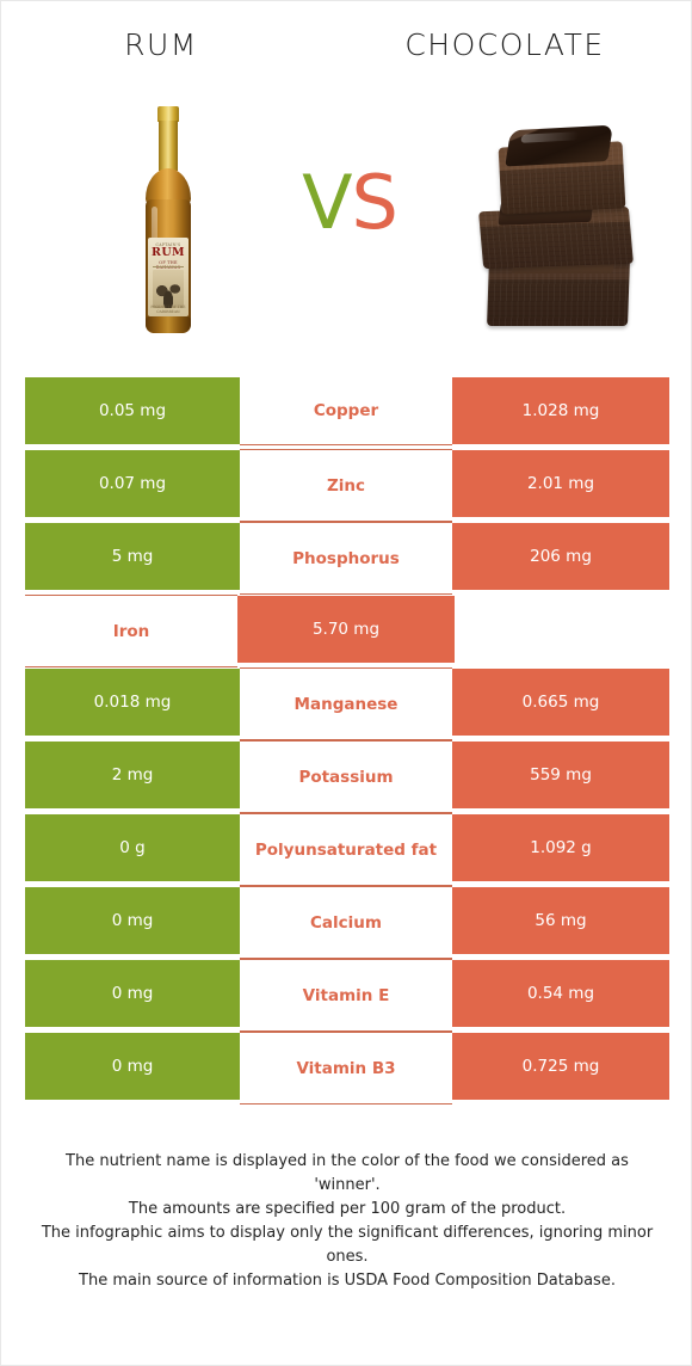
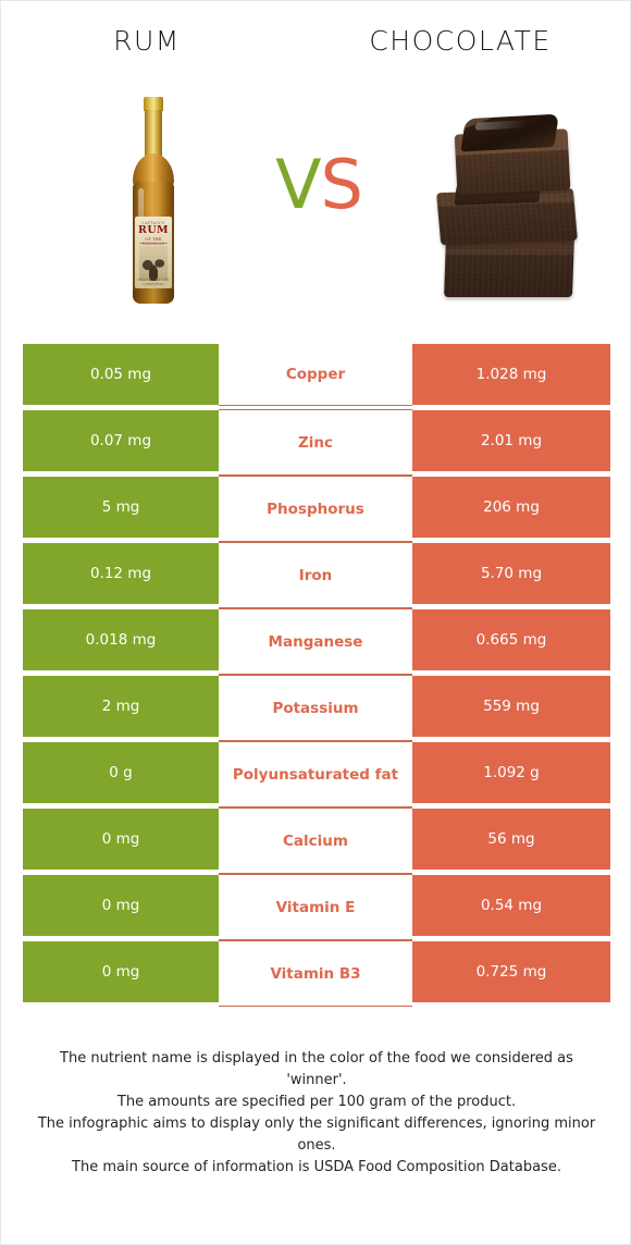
  RUM
  CHOCOLATE
  RUM
  VS
  0.05 mg
  Copper
  1.028 mg
  0.07 mg
  Zinc
  2.01 mg
  5 mg
  Phosphorus
  206 mg
+ 0.12 mg
  Iron
  5.70 mg
  0.018 mg
  Manganese
  0.665 mg
  2 mg
  Potassium
  559 mg
  0 g
  Polyunsaturated fat
  1.092 g
  0 mg
  Calcium
  56 mg
  0 mg
  Vitamin E
  0.54 mg
  0 mg
  Vitamin B3
  0.725 mg
  The nutrient name is displayed in the color of the food we considered as 'winner'.
  The amounts are specified per 100 gram of the product.
  The infographic aims to display only the significant differences, ignoring minor ones.
  The main source of information is USDA Food Composition Database.
